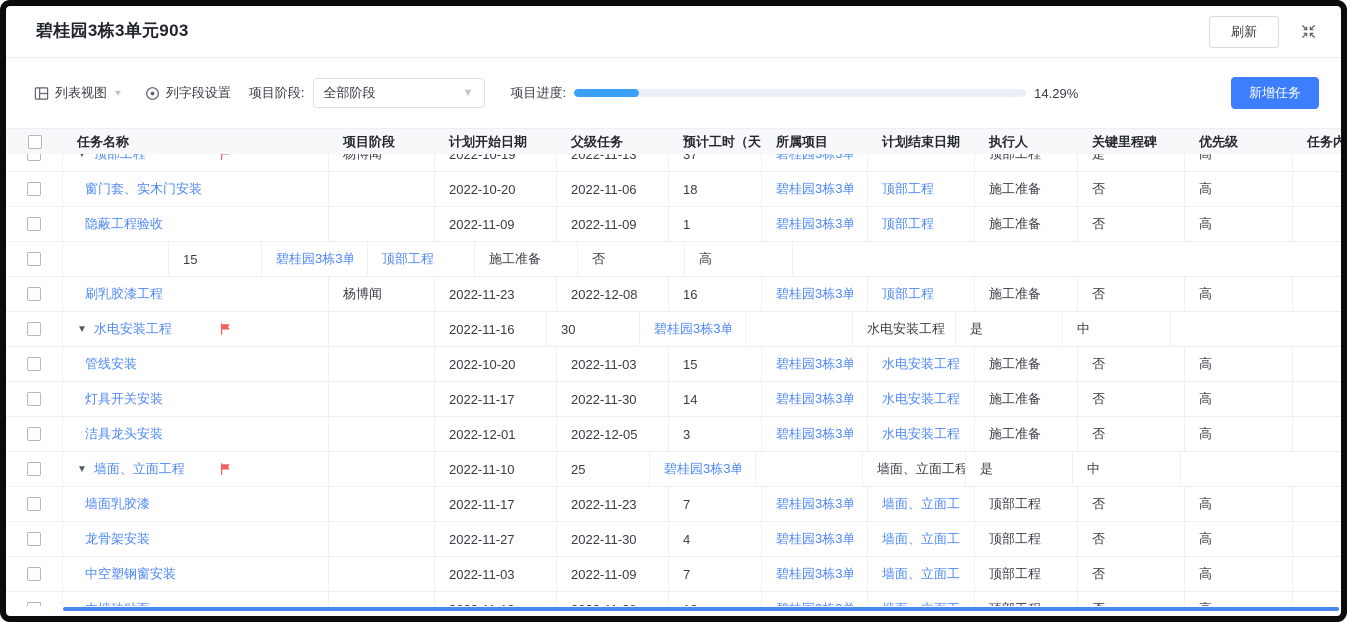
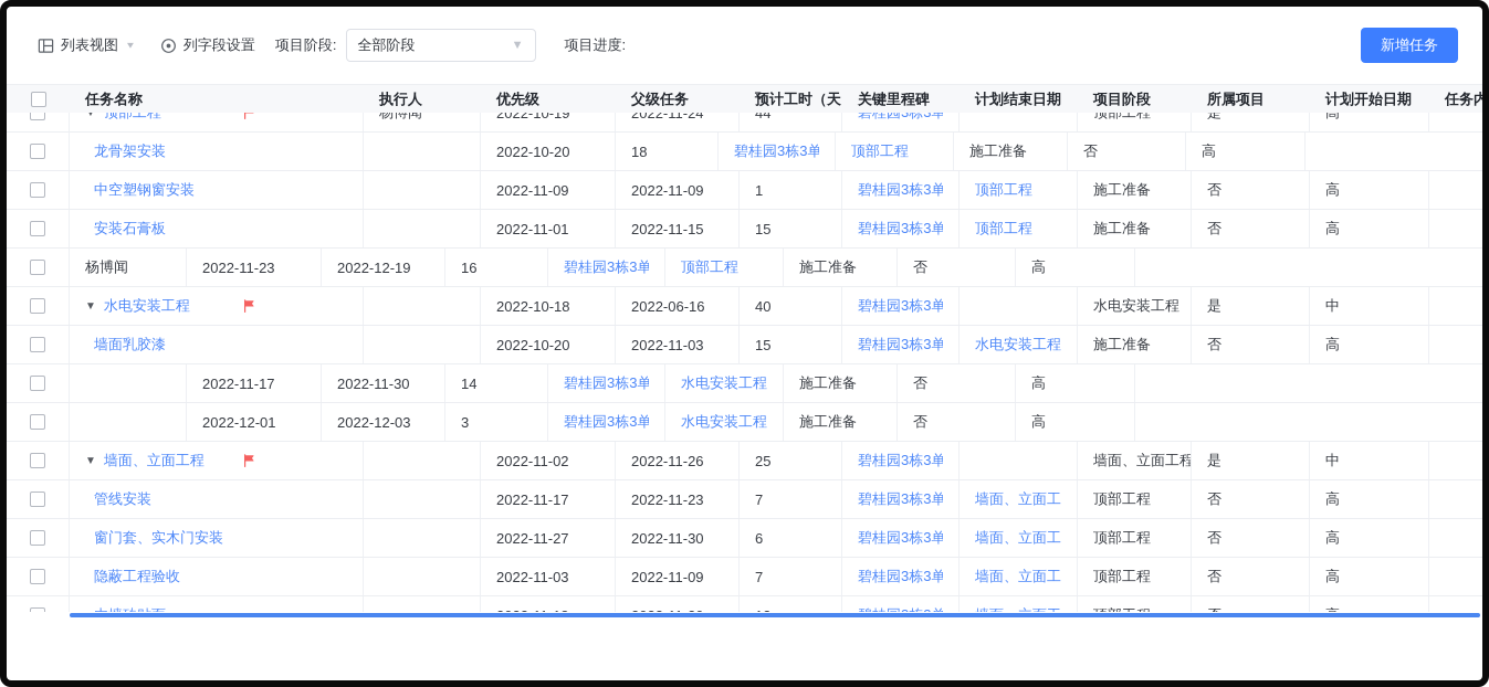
- 碧桂园3栋3单元903
- 刷新
  列表视图
  ▼
  列字段设置
  项目阶段:
  全部阶段
  ▼
  项目进度:
- 14.29%
  新增任务
  任务名称
- 项目阶段
+ 执行人
- 计划开始日期
+ 优先级
  父级任务
  预计工时（天
- 所属项目
+ 关键里程碑
  计划结束日期
- 执行人
+ 项目阶段
- 关键里程碑
+ 所属项目
- 优先级
+ 计划开始日期
  任务内
  ▼
  2022-10-19
- 2022-11-13
+ 2022-11-24
- 37
+ 44
- 窗门套、实木门安装
+ 龙骨架安装
  2022-10-20
- 2022-11-06
  18
  顶部工程
  施工准备
  否
  高
- 隐蔽工程验收
+ 中空塑钢窗安装
  2022-11-09
  2022-11-09
  1
  顶部工程
  施工准备
  否
  高
+ 安装石膏板
+ 2022-11-01
+ 2022-11-15
  15
  顶部工程
  施工准备
  否
  高
- 刷乳胶漆工程
  杨博闻
  2022-11-23
- 2022-12-08
+ 2022-12-19
  16
  顶部工程
  施工准备
  否
  高
  ▼
  水电安装工程
+ 2022-10-18
- 2022-11-16
+ 2022-06-16
- 30
+ 40
  水电安装工程
  是
  中
- 管线安装
+ 墙面乳胶漆
  2022-10-20
  2022-11-03
  15
  水电安装工程
  施工准备
  否
  高
- 灯具开关安装
  2022-11-17
  2022-11-30
  14
  水电安装工程
  施工准备
  否
  高
- 洁具龙头安装
  2022-12-01
- 2022-12-05
+ 2022-12-03
  3
  水电安装工程
  施工准备
  否
  高
  ▼
  墙面、立面工程
- 2022-11-10
+ 2022-11-02
+ 2022-11-26
  25
  墙面、立面工程
  是
  中
- 墙面乳胶漆
+ 管线安装
  2022-11-17
  2022-11-23
  7
  墙面、立面工
  顶部工程
  否
  高
- 龙骨架安装
+ 窗门套、实木门安装
  2022-11-27
  2022-11-30
- 4
+ 6
  墙面、立面工
  顶部工程
  否
  高
- 中空塑钢窗安装
+ 隐蔽工程验收
  2022-11-03
  2022-11-09
  7
  墙面、立面工
  顶部工程
  否
  高
